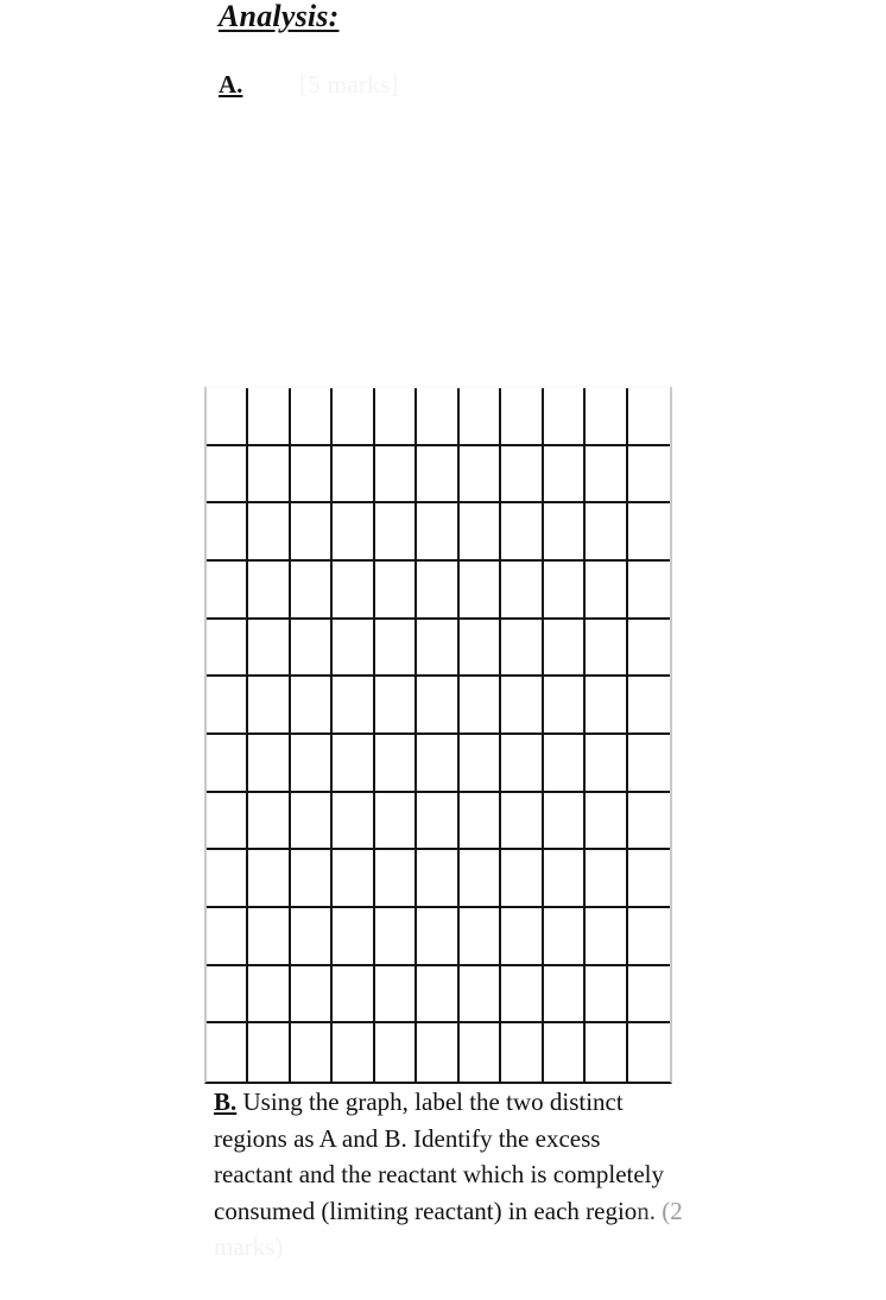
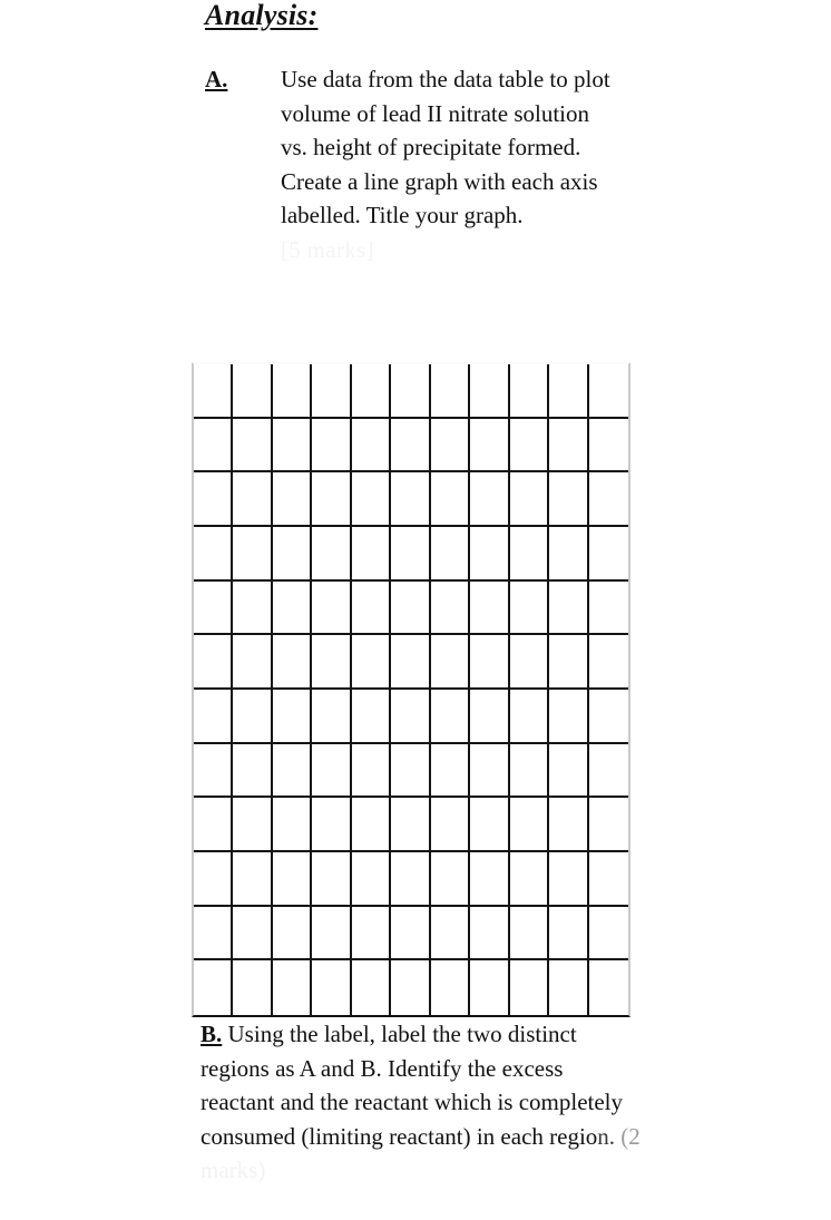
  Analysis:
  A.
+ Use data from the data table to plot volume of lead II nitrate solution vs. height of precipitate formed. Create a line graph with each axis labelled. Title your graph.
- B. Using the graph, label the two distinct regions as A and B. Identify the excess reactant and the reactant which is completely consumed (limiting reactant) in each region. (2
+ B. Using the label, label the two distinct regions as A and B. Identify the excess reactant and the reactant which is completely consumed (limiting reactant) in each region. (2
